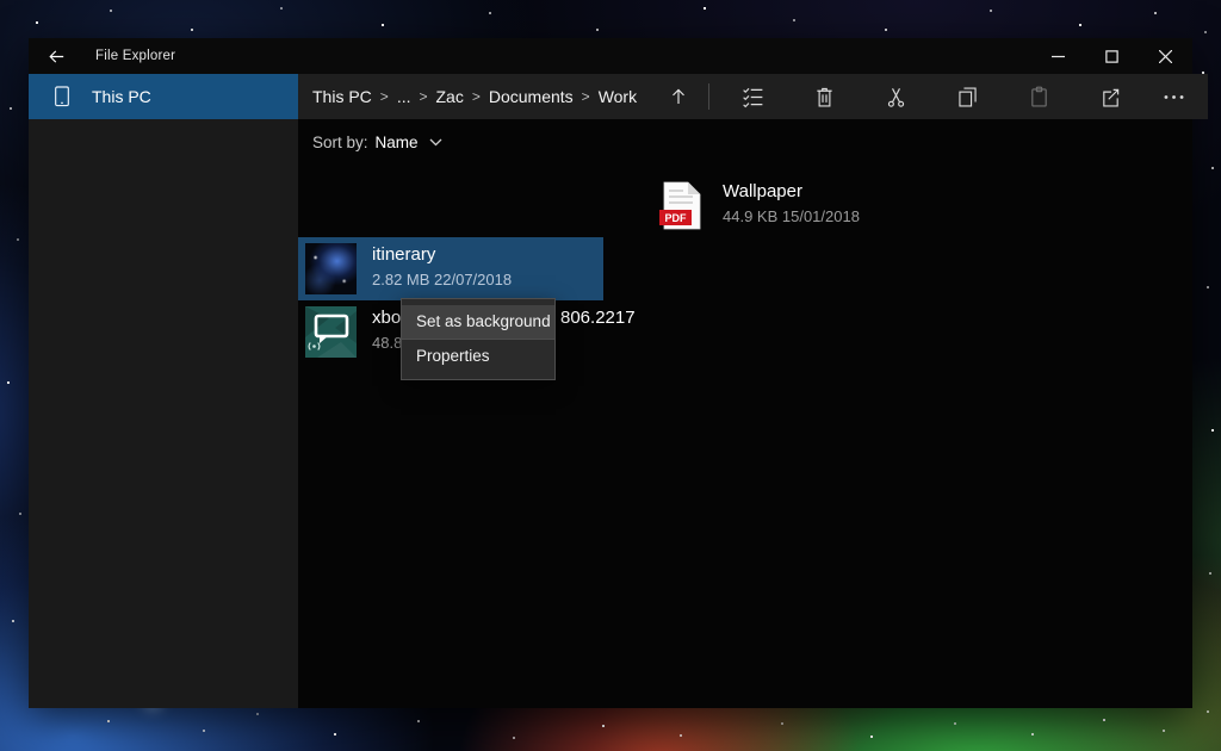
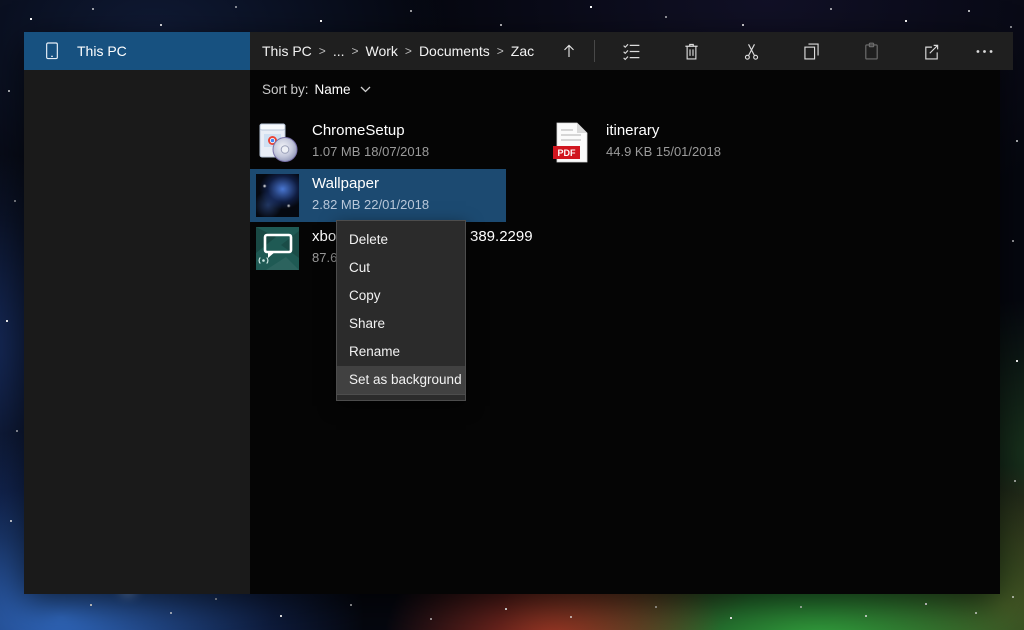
- File Explorer
  This PC
  This PC
  >
  ...
  >
- Zac
+ Work
  >
  Documents
  >
- Work
+ Zac
  Sort by:
  Name
+ ChromeSetup
+ 1.07 MB 18/07/2018
  PDF
- Wallpaper
+ itinerary
  44.9 KB 15/01/2018
- itinerary
+ Wallpaper
- 2.82 MB 22/07/2018
+ 2.82 MB 22/01/2018
  xbo
- 806.2217
+ 389.2299
- 48.8
+ 87.6
+ Delete
+ Cut
+ Copy
+ Share
+ Rename
  Set as background
- Properties
